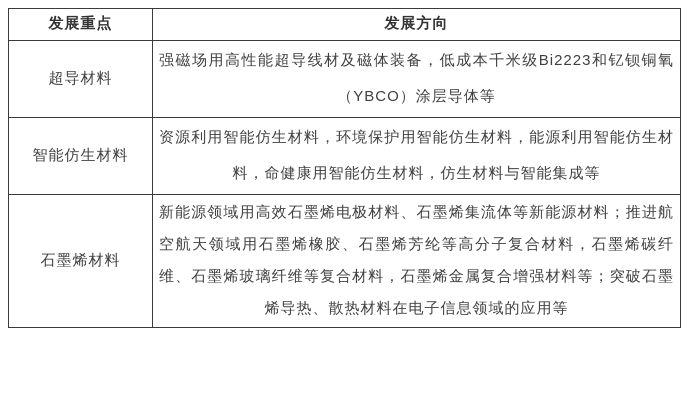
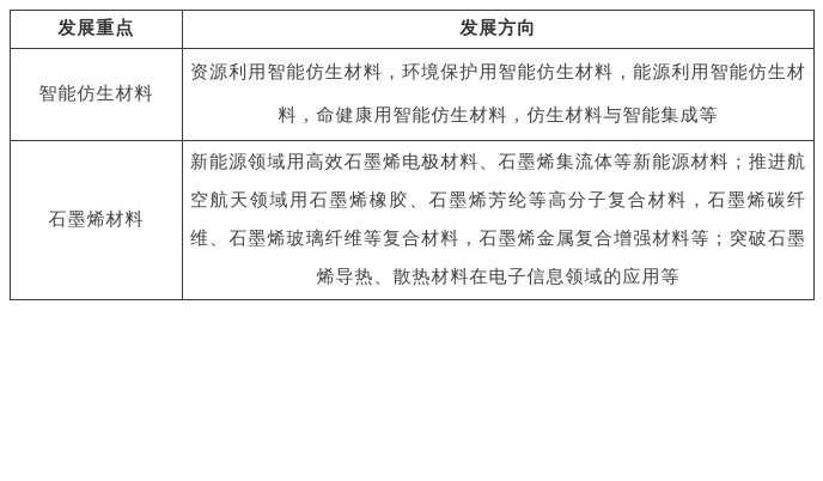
  发展重点	发展方向
- 超导材料	强磁场用高性能超导线材及磁体装备，低成本千米级Bi2223和钇钡铜氧（YBCO）涂层导体等
  智能仿生材料	资源利用智能仿生材料，环境保护用智能仿生材料，能源利用智能仿生材料，命健康用智能仿生材料，仿生材料与智能集成等
  石墨烯材料	新能源领域用高效石墨烯电极材料、石墨烯集流体等新能源材料；推进航空航天领域用石墨烯橡胶、石墨烯芳纶等高分子复合材料，石墨烯碳纤维、石墨烯玻璃纤维等复合材料，石墨烯金属复合增强材料等；突破石墨烯导热、散热材料在电子信息领域的应用等
